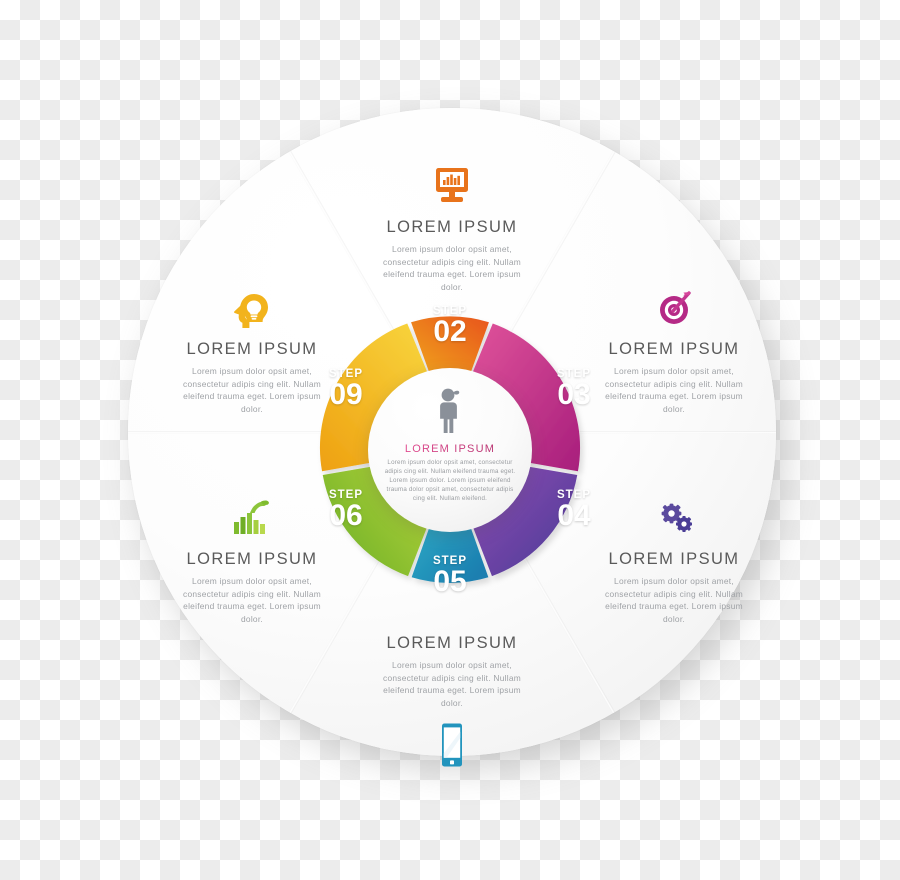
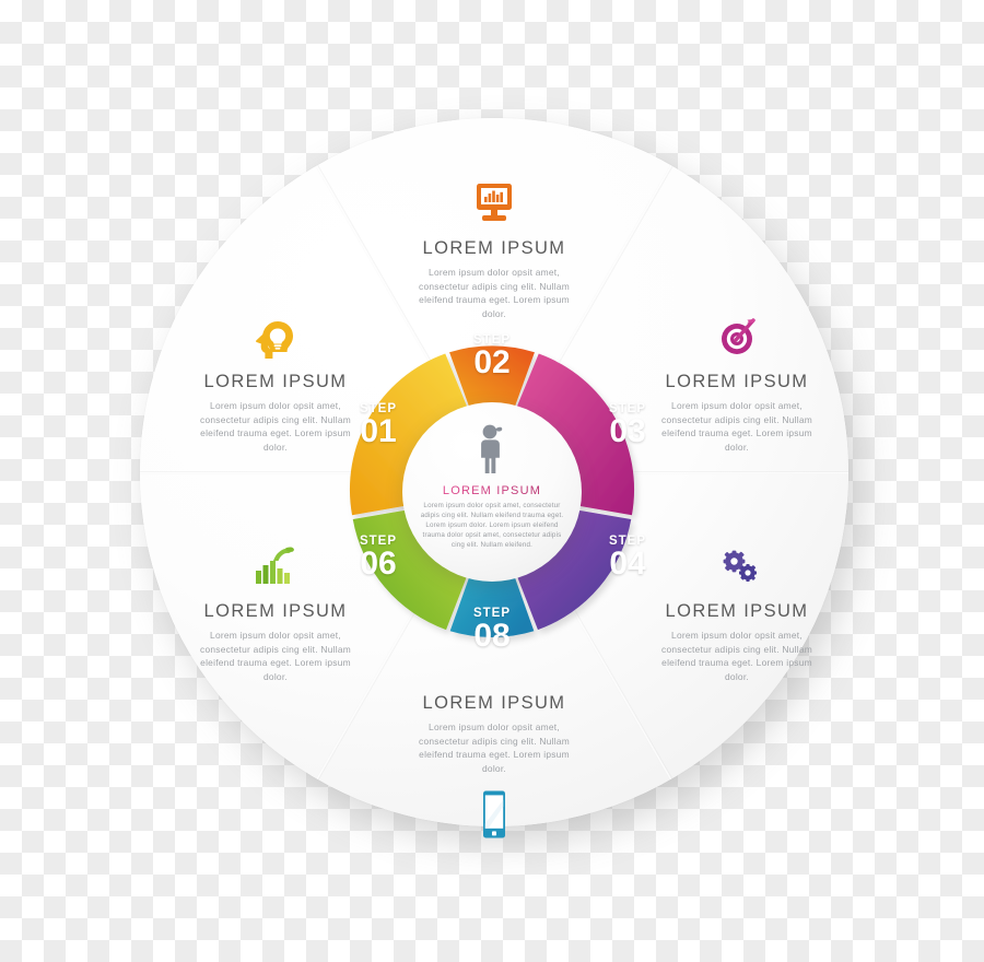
  LOREM IPSUM
  Lorem ipsum dolor opsit amet, consectetur adipis cing elit. Nullam eleifend trauma eget. Lorem ipsum dolor.
  LOREM IPSUM
  Lorem ipsum dolor opsit amet, consectetur adipis cing elit. Nullam eleifend trauma eget. Lorem ipsum dolor.
  LOREM IPSUM
  Lorem ipsum dolor opsit amet, consectetur adipis cing elit. Nullam eleifend trauma eget. Lorem ipsum dolor.
  LOREM IPSUM
  Lorem ipsum dolor opsit amet, consectetur adipis cing elit. Nullam eleifend trauma eget. Lorem ipsum dolor.
  LOREM IPSUM
  Lorem ipsum dolor opsit amet, consectetur adipis cing elit. Nullam eleifend trauma eget. Lorem ipsum dolor.
  LOREM IPSUM
  Lorem ipsum dolor opsit amet, consectetur adipis cing elit. Nullam eleifend trauma eget. Lorem ipsum dolor.
  STEP
- 09
+ 01
  STEP
  02
  STEP
  03
  STEP
  04
  STEP
- 05
+ 08
  STEP
  06
  LOREM IPSUM
